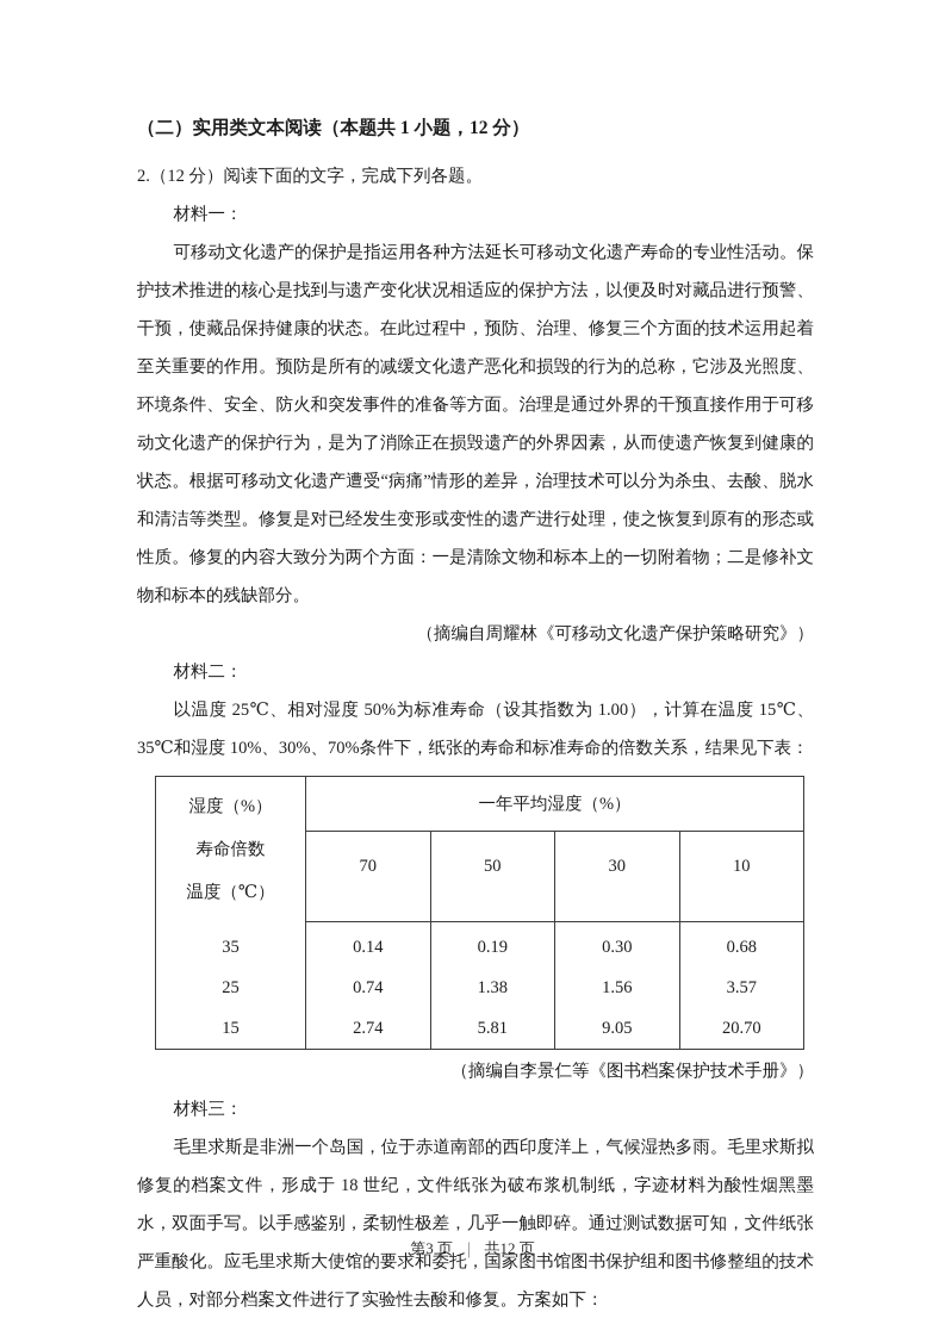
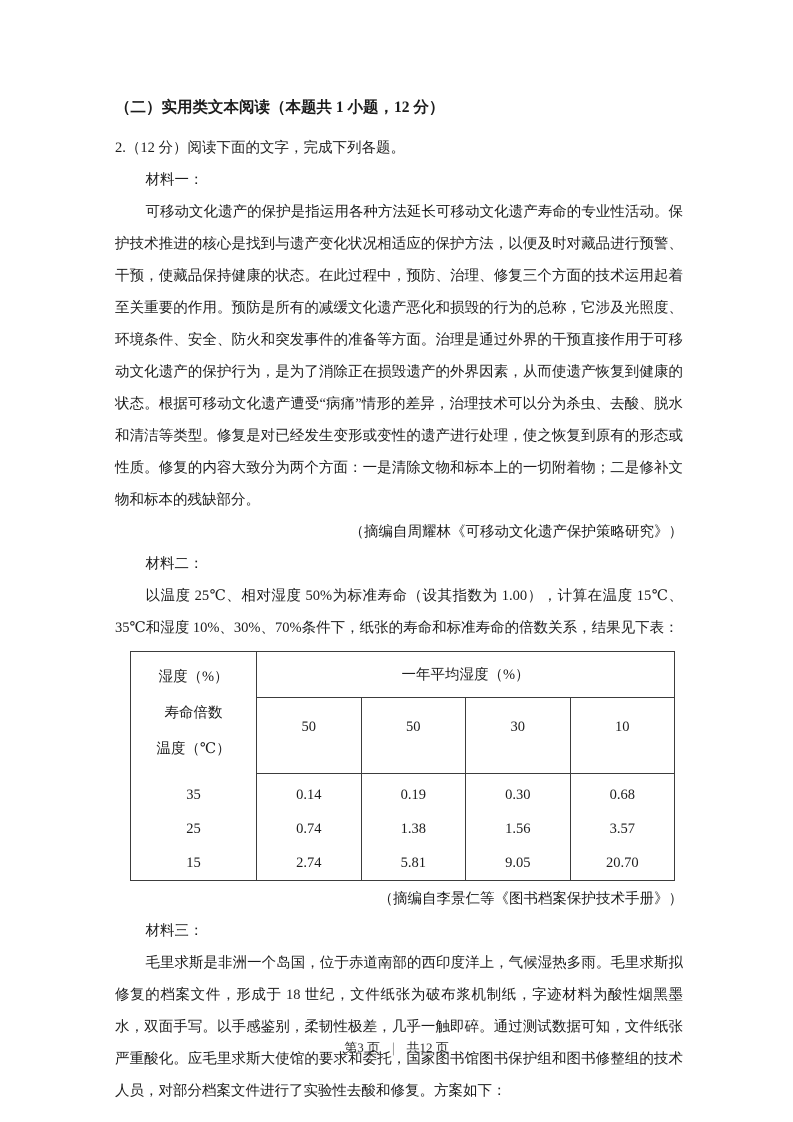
  （二）实用类文本阅读（本题共 1 小题，12 分）
  2.（12 分）阅读下面的文字，完成下列各题。
  材料一：
  可移动文化遗产的保护是指运用各种方法延长可移动文化遗产寿命的专业性活动。保护技术推进的核心是找到与遗产变化状况相适应的保护方法，以便及时对藏品进行预警、干预，使藏品保持健康的状态。在此过程中，预防、治理、修复三个方面的技术运用起着至关重要的作用。预防是所有的减缓文化遗产恶化和损毁的行为的总称，它涉及光照度、环境条件、安全、防火和突发事件的准备等方面。治理是通过外界的干预直接作用于可移动文化遗产的保护行为，是为了消除正在损毁遗产的外界因素，从而使遗产恢复到健康的状态。根据可移动文化遗产遭受“病痛”情形的差异，治理技术可以分为杀虫、去酸、脱水和清洁等类型。修复是对已经发生变形或变性的遗产进行处理，使之恢复到原有的形态或性质。修复的内容大致分为两个方面：一是清除文物和标本上的一切附着物；二是修补文物和标本的残缺部分。
  （摘编自周耀林《可移动文化遗产保护策略研究》）
  材料二：
  以温度 25℃、相对湿度 50%为标准寿命（设其指数为 1.00），计算在温度 15℃、35℃和湿度 10%、30%、70%条件下，纸张的寿命和标准寿命的倍数关系，结果见下表：
  湿度（%） 寿命倍数 温度（℃）	一年平均湿度（%）
- 70	50	30	10
+ 50	50	30	10
  35	0.14	0.19	0.30	0.68
  25	0.74	1.38	1.56	3.57
  15	2.74	5.81	9.05	20.70
  （摘编自李景仁等《图书档案保护技术手册》）
  材料三：
  毛里求斯是非洲一个岛国，位于赤道南部的西印度洋上，气候湿热多雨。毛里求斯拟修复的档案文件，形成于 18 世纪，文件纸张为破布浆机制纸，字迹材料为酸性烟黑墨水，双面手写。以手感鉴别，柔韧性极差，几乎一触即碎。通过测试数据可知，文件纸张严重酸化。应毛里求斯大使馆的要求和委托，国家图书馆图书保护组和图书修整组的技术人员，对部分档案文件进行了实验性去酸和修复。方案如下：
  第3 页 | 共12 页
